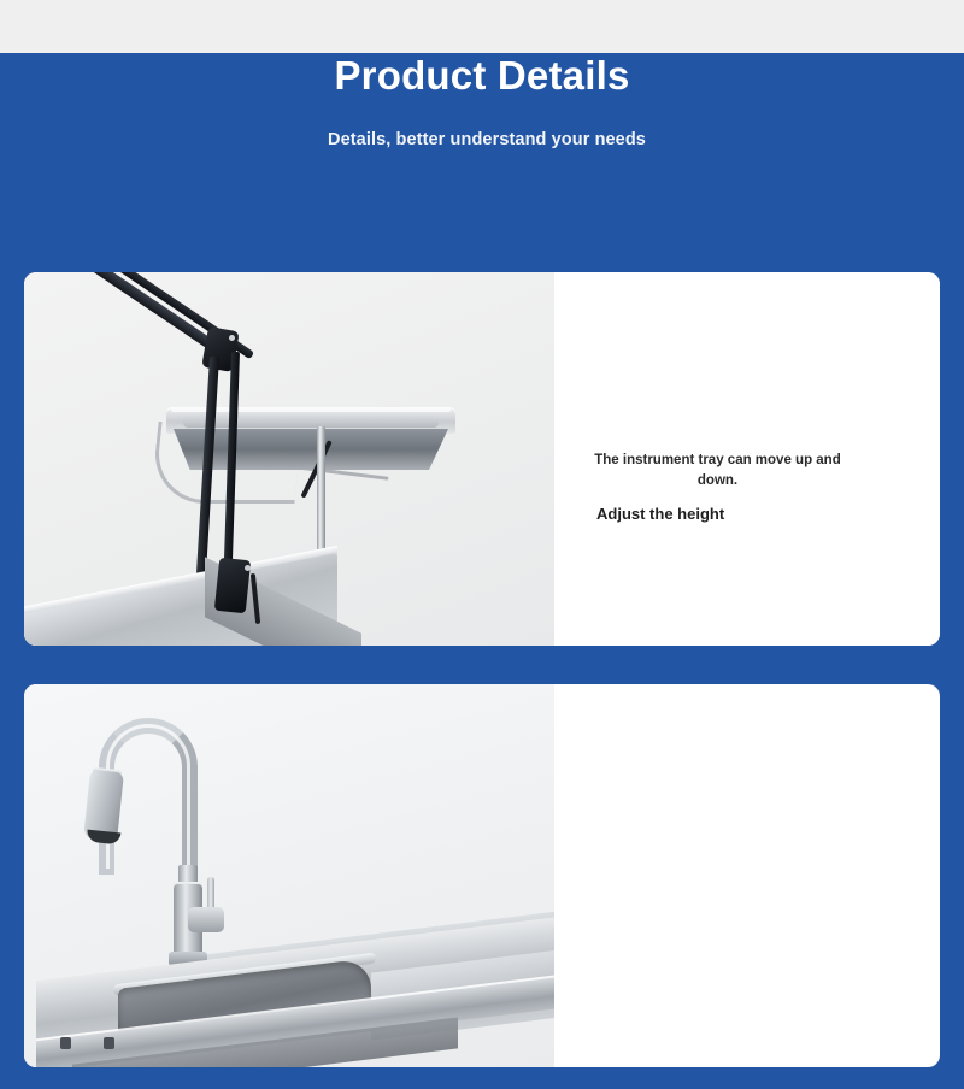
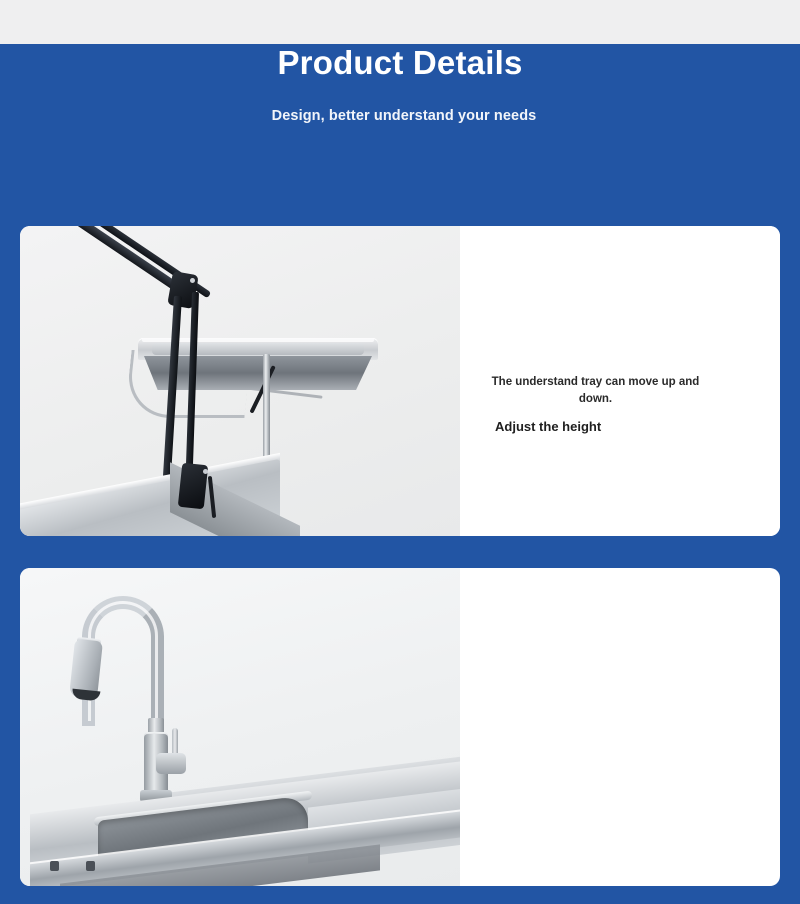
  Product Details
- Details, better understand your needs
+ Design, better understand your needs
- The instrument tray can move up and down.
+ The understand tray can move up and down.
  Adjust the height
